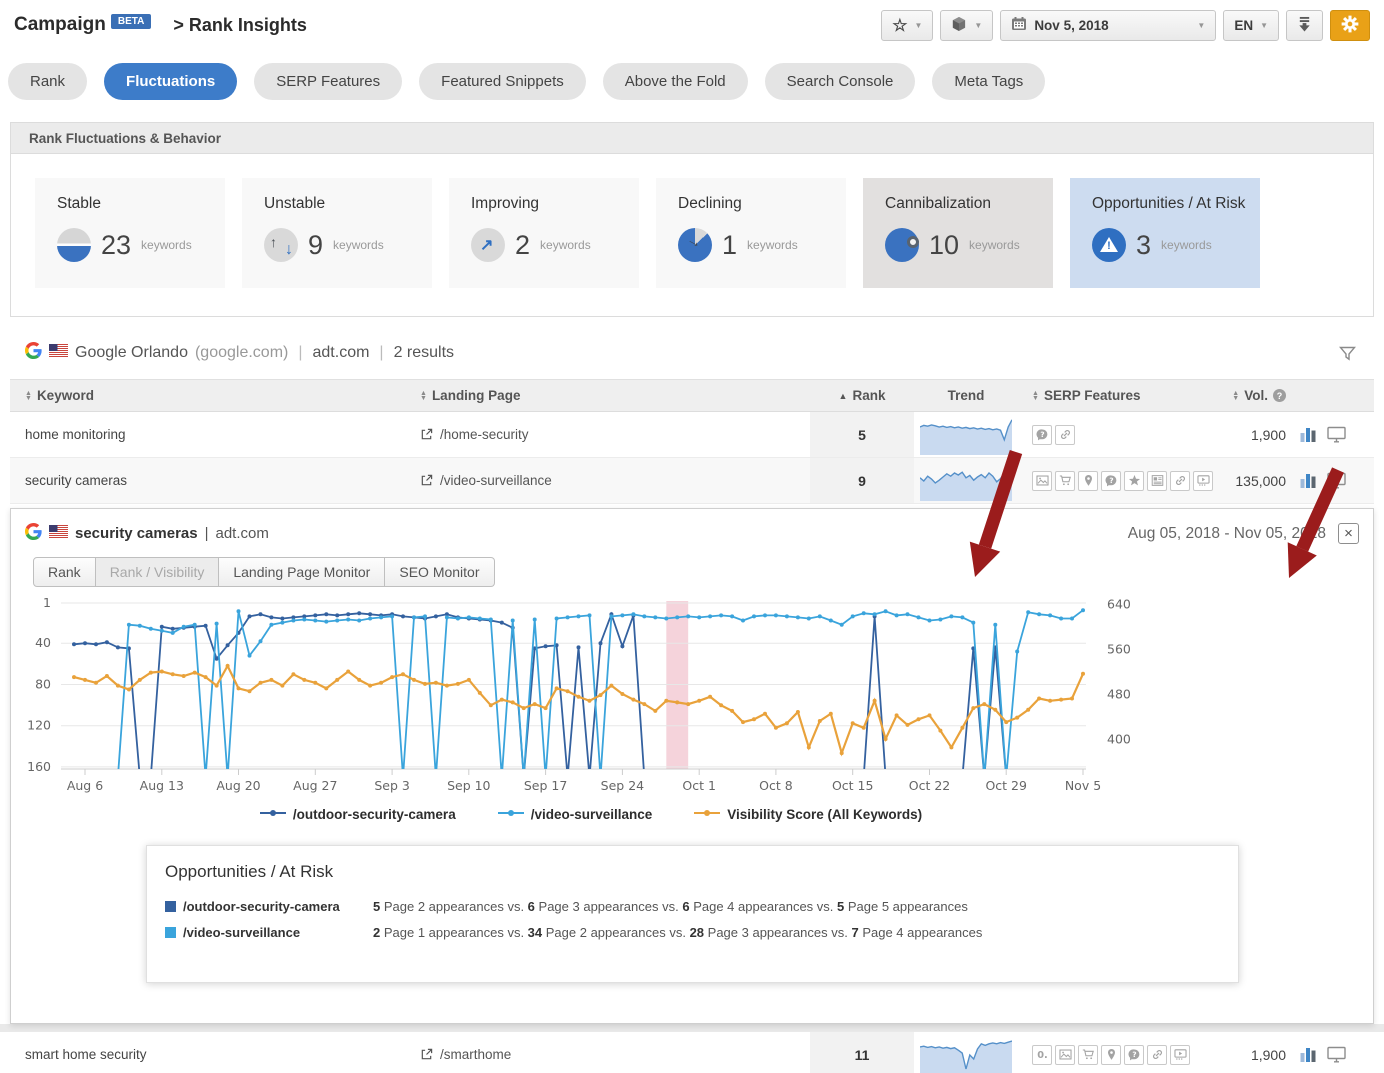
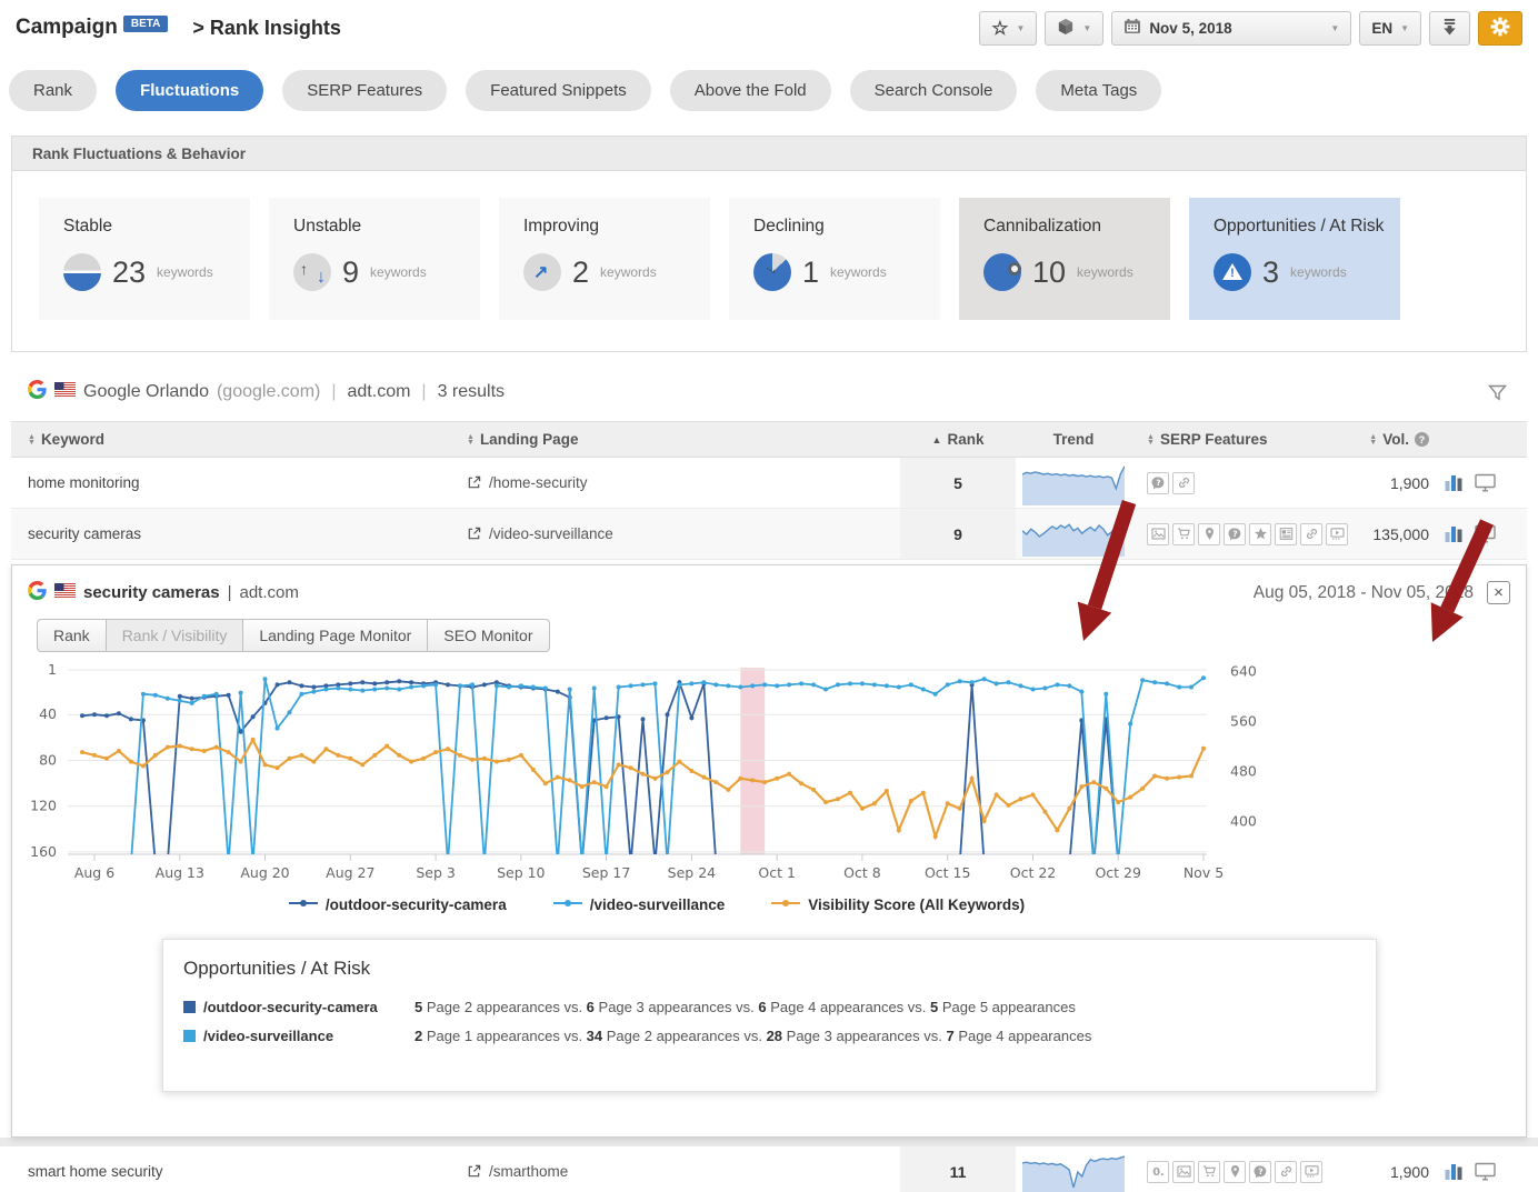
  Campaign
  BETA
  > Rank Insights
  ☆
  ▼
  ▼
  Nov 5, 2018
  ▼
  EN
  ▼
  Rank
  Fluctuations
  SERP Features
  Featured Snippets
  Above the Fold
  Search Console
  Meta Tags
  Rank Fluctuations & Behavior
  Stable
  23
  keywords
  Unstable
  ↑
  ↓
  9
  keywords
  Improving
  ↗
  2
  keywords
  Declining
  1
  keywords
  Cannibalization
  10
  keywords
  Opportunities / At Risk
  !
  3
  keywords
  Google Orlando
  (google.com)
  |
  adt.com
  |
- 2 results
+ 3 results
  Keyword
  Landing Page
  ▲
  Rank
  Trend
  SERP Features
  Vol.
  ?
  home monitoring
  /home-security
  5
  ?
  1,900
  security cameras
  /video-surveillance
  9
  ?
  135,000
  security cameras
  |
  adt.com
  Aug 05, 2018 - Nov 05, 28
  ×
  Rank
  Rank / Visibility
  Landing Page Monitor
  SEO Monitor
  1
  40
  80
  120
  160
  640
  560
  480
  400
  Aug 6
  Aug 13
  Aug 20
  Aug 27
  Sep 3
  Sep 10
  Sep 17
  Sep 24
  Oct 1
  Oct 8
  Oct 15
  Oct 22
  Oct 29
  Nov 5
  /outdoor-security-camera
  /video-surveillance
  Visibility Score (All Keywords)
  Opportunities / At Risk
  /outdoor-security-camera
  5 Page 2 appearances vs. 6 Page 3 appearances vs. 6 Page 4 appearances vs. 5 Page 5 appearances
  /video-surveillance
  2 Page 1 appearances vs. 34 Page 2 appearances vs. 28 Page 3 appearances vs. 7 Page 4 appearances
  smart home security
  /smarthome
  11
  0.
  ?
  1,900
